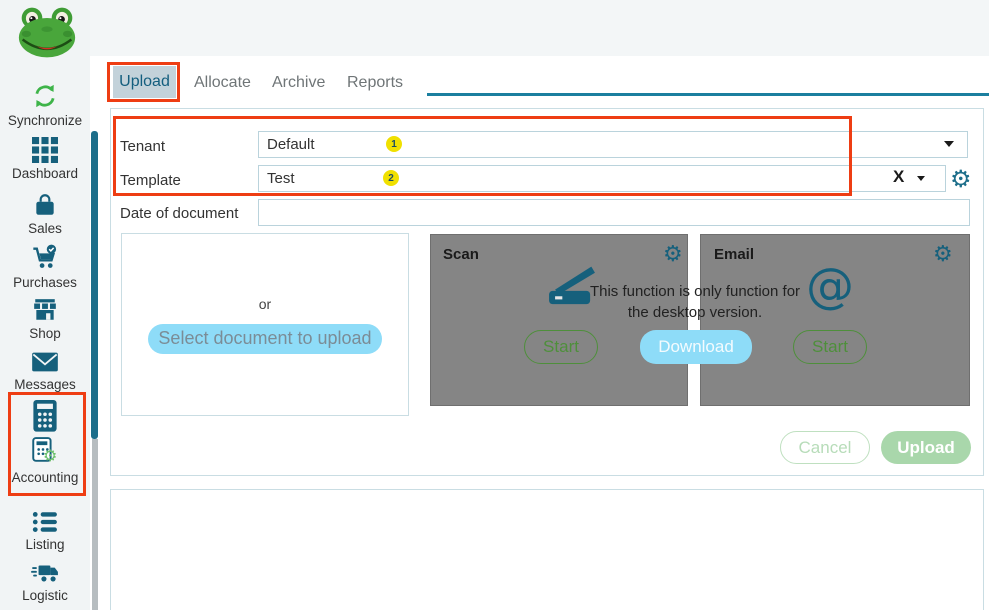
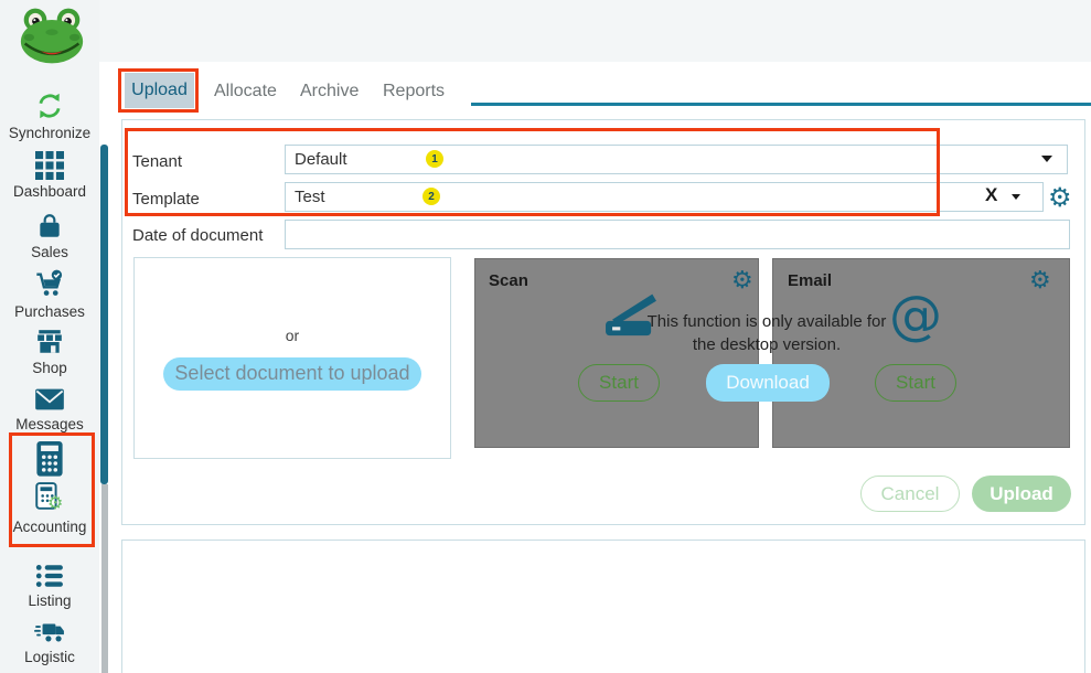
  Synchronize
  Dashboard
  Sales
  Purchases
  Shop
  Messages
  ⚙
  Accounting
  Listing
  Logistic
  Upload
  Allocate
  Archive
  Reports
  Tenant
  Default
  1
  Template
  Test
  X
  2
  ⚙
  Date of document
  or
  Select document to upload
  Scan
  ⚙
  Email
  ⚙
  @
- This function is only function for
+ This function is only available for
  the desktop version.
  Start
  Download
  Start
  Cancel
  Upload
